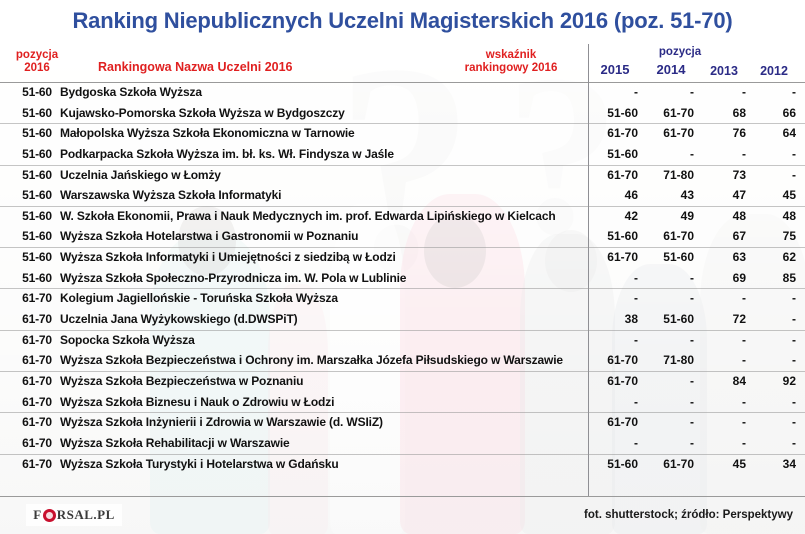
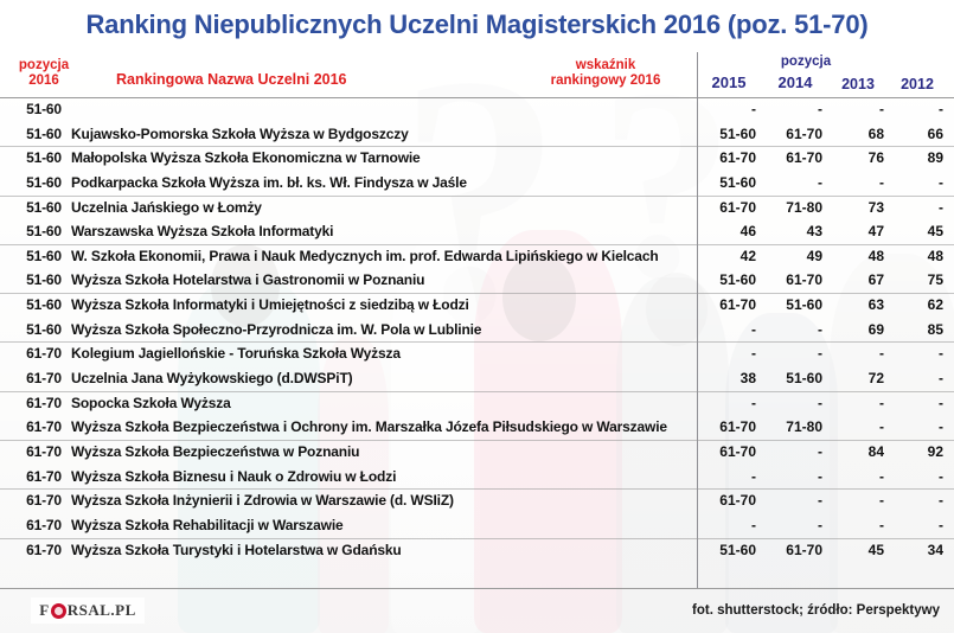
  Ranking Niepublicznych Uczelni Magisterskich 2016 (poz. 51-70)
  pozycja
  2016
  Rankingowa Nazwa Uczelni 2016
  wskaźnik
  rankingowy 2016
  pozycja
  2015
  2014
  2013
  2012
  51-60
- Bydgoska Szkoła Wyższa
  -
  -
  -
  -
  51-60
  Kujawsko-Pomorska Szkoła Wyższa w Bydgoszczy
  51-60
  61-70
  68
  66
  51-60
  Małopolska Wyższa Szkoła Ekonomiczna w Tarnowie
  61-70
  61-70
  76
- 64
+ 89
  51-60
  Podkarpacka Szkoła Wyższa im. bł. ks. Wł. Findysza w Jaśle
  51-60
  -
  -
  -
  51-60
  Uczelnia Jańskiego w Łomży
  61-70
  71-80
  73
  -
  51-60
  Warszawska Wyższa Szkoła Informatyki
  46
  43
  47
  45
  51-60
  W. Szkoła Ekonomii, Prawa i Nauk Medycznych im. prof. Edwarda Lipińskiego w Kielcach
  42
  49
  48
  48
  51-60
  Wyższa Szkoła Hotelarstwa i Gastronomii w Poznaniu
  51-60
  61-70
  67
  75
  51-60
  Wyższa Szkoła Informatyki i Umiejętności z siedzibą w Łodzi
  61-70
  51-60
  63
  62
  51-60
  Wyższa Szkoła Społeczno-Przyrodnicza im. W. Pola w Lublinie
  -
  -
  69
  85
  61-70
  Kolegium Jagiellońskie - Toruńska Szkoła Wyższa
  -
  -
  -
  -
  61-70
  Uczelnia Jana Wyżykowskiego (d.DWSPiT)
  38
  51-60
  72
  -
  61-70
  Sopocka Szkoła Wyższa
  -
  -
  -
  -
  61-70
  Wyższa Szkoła Bezpieczeństwa i Ochrony im. Marszałka Józefa Piłsudskiego w Warszawie
  61-70
  71-80
  -
  -
  61-70
  Wyższa Szkoła Bezpieczeństwa w Poznaniu
  61-70
  -
  84
  92
  61-70
  Wyższa Szkoła Biznesu i Nauk o Zdrowiu w Łodzi
  -
  -
  -
  -
  61-70
  Wyższa Szkoła Inżynierii i Zdrowia w Warszawie (d. WSIiZ)
  61-70
  -
  -
  -
  61-70
  Wyższa Szkoła Rehabilitacji w Warszawie
  -
  -
  -
  -
  61-70
  Wyższa Szkoła Turystyki i Hotelarstwa w Gdańsku
  51-60
  61-70
  45
  34
  F
  RSAL.PL
  fot. shutterstock; źródło: Perspektywy
